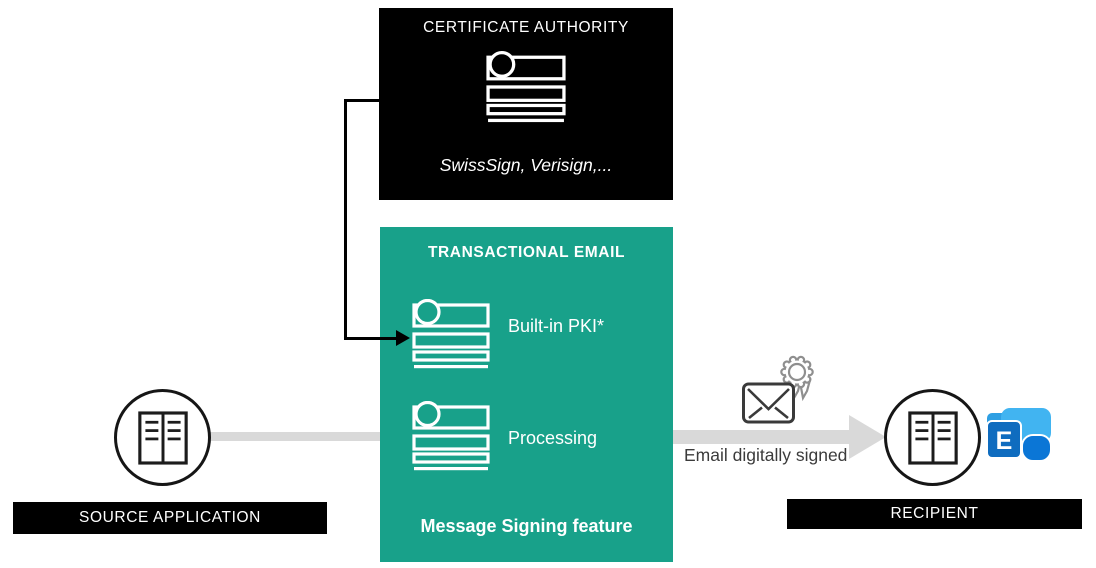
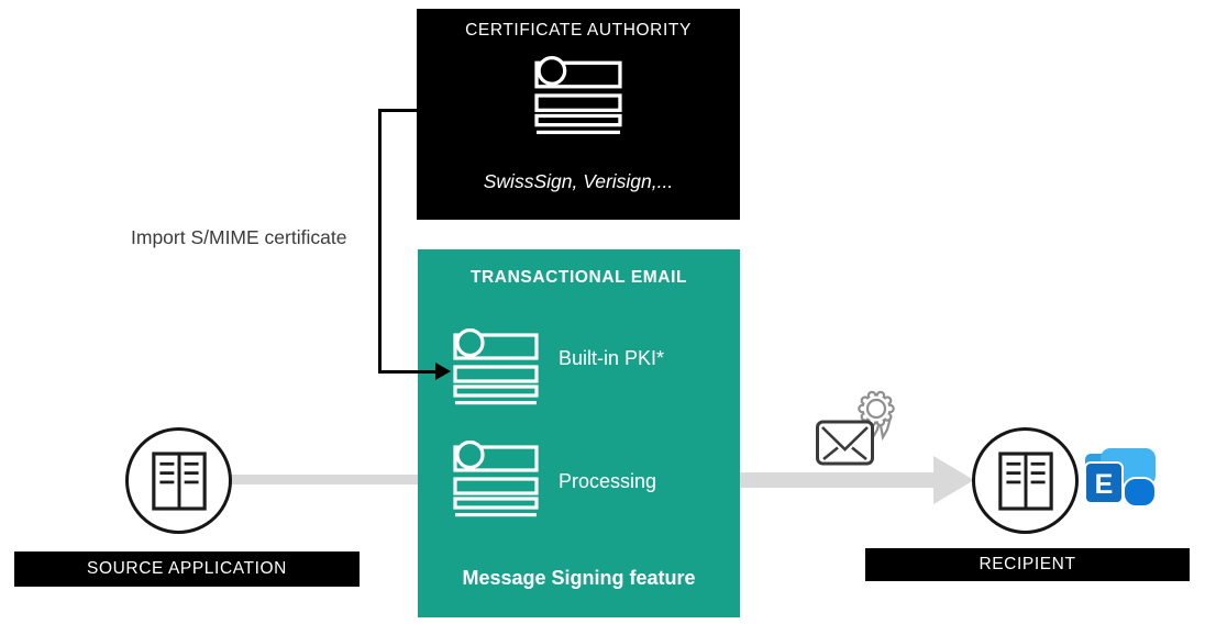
  CERTIFICATE AUTHORITY
  SwissSign, Verisign,...
  TRANSACTIONAL EMAIL
  Built-in PKI*
  Processing
  Message Signing feature
+ Import S/MIME certificate
  SOURCE APPLICATION
- Email digitally signed
  E
  RECIPIENT
